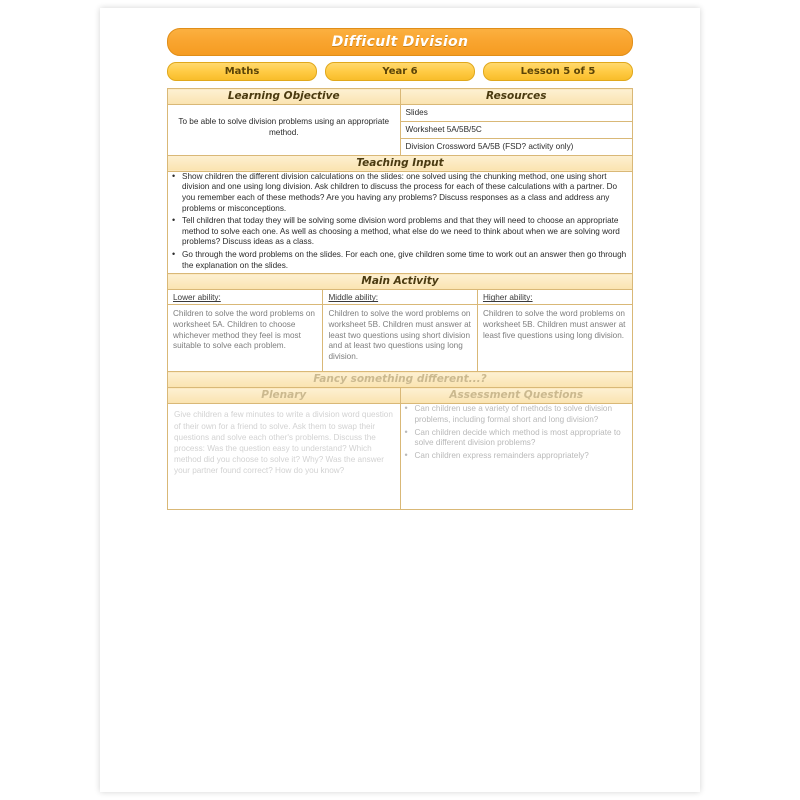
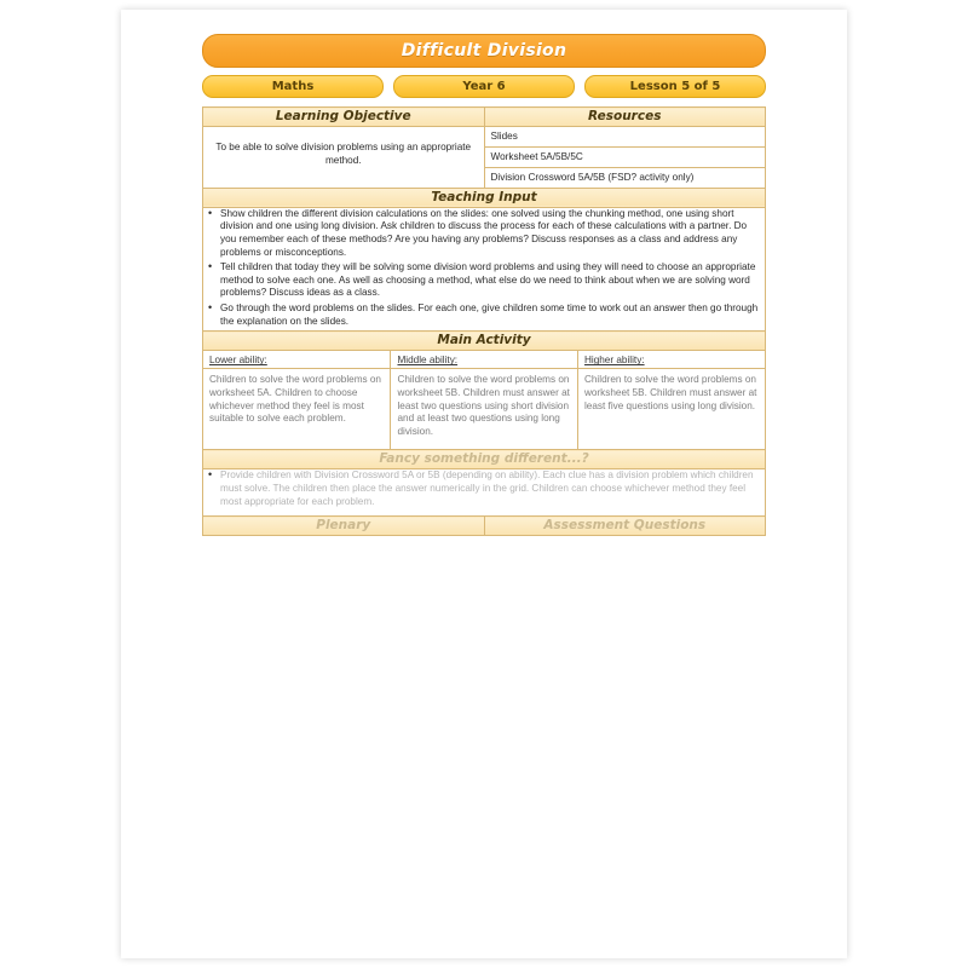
  Difficult Division
  Maths
  Year 6
  Lesson 5 of 5
  Learning Objective	Resources
  To be able to solve division problems using an appropriate method.	Slides Worksheet 5A/5B/5C Division Crossword 5A/5B (FSD? activity only)
  Teaching Input
- Show children the different division calculations on the slides: one solved using the chunking method, one using short division and one using long division. Ask children to discuss the process for each of these calculations with a partner. Do you remember each of these methods? Are you having any problems? Discuss responses as a class and address any problems or misconceptions. Tell children that today they will be solving some division word problems and that they will need to choose an appropriate method to solve each one. As well as choosing a method, what else do we need to think about when we are solving word problems? Discuss ideas as a class. Go through the word problems on the slides. For each one, give children some time to work out an answer then go through the explanation on the slides.
+ Show children the different division calculations on the slides: one solved using the chunking method, one using short division and one using long division. Ask children to discuss the process for each of these calculations with a partner. Do you remember each of these methods? Are you having any problems? Discuss responses as a class and address any problems or misconceptions. Tell children that today they will be solving some division word problems and using they will need to choose an appropriate method to solve each one. As well as choosing a method, what else do we need to think about when we are solving word problems? Discuss ideas as a class. Go through the word problems on the slides. For each one, give children some time to work out an answer then go through the explanation on the slides.
  Main Activity
  Lower ability: Children to solve the word problems on worksheet 5A. Children to choose whichever method they feel is most suitable to solve each problem.	Middle ability: Children to solve the word problems on worksheet 5B. Children must answer at least two questions using short division and at least two questions using long division.	Higher ability: Children to solve the word problems on worksheet 5B. Children must answer at least five questions using long division.
  Fancy something different...?
+ Provide children with Division Crossword 5A or 5B (depending on ability). Each clue has a division problem which children must solve. The children then place the answer numerically in the grid. Children can choose whichever method they feel most appropriate for each problem.
  Plenary	Assessment Questions
- Give children a few minutes to write a division word question of their own for a friend to solve. Ask them to swap their questions and solve each other's problems. Discuss the process: Was the question easy to understand? Which method did you choose to solve it? Why? Was the answer your partner found correct? How do you know?	Can children use a variety of methods to solve division problems, including formal short and long division? Can children decide which method is most appropriate to solve different division problems? Can children express remainders appropriately?
